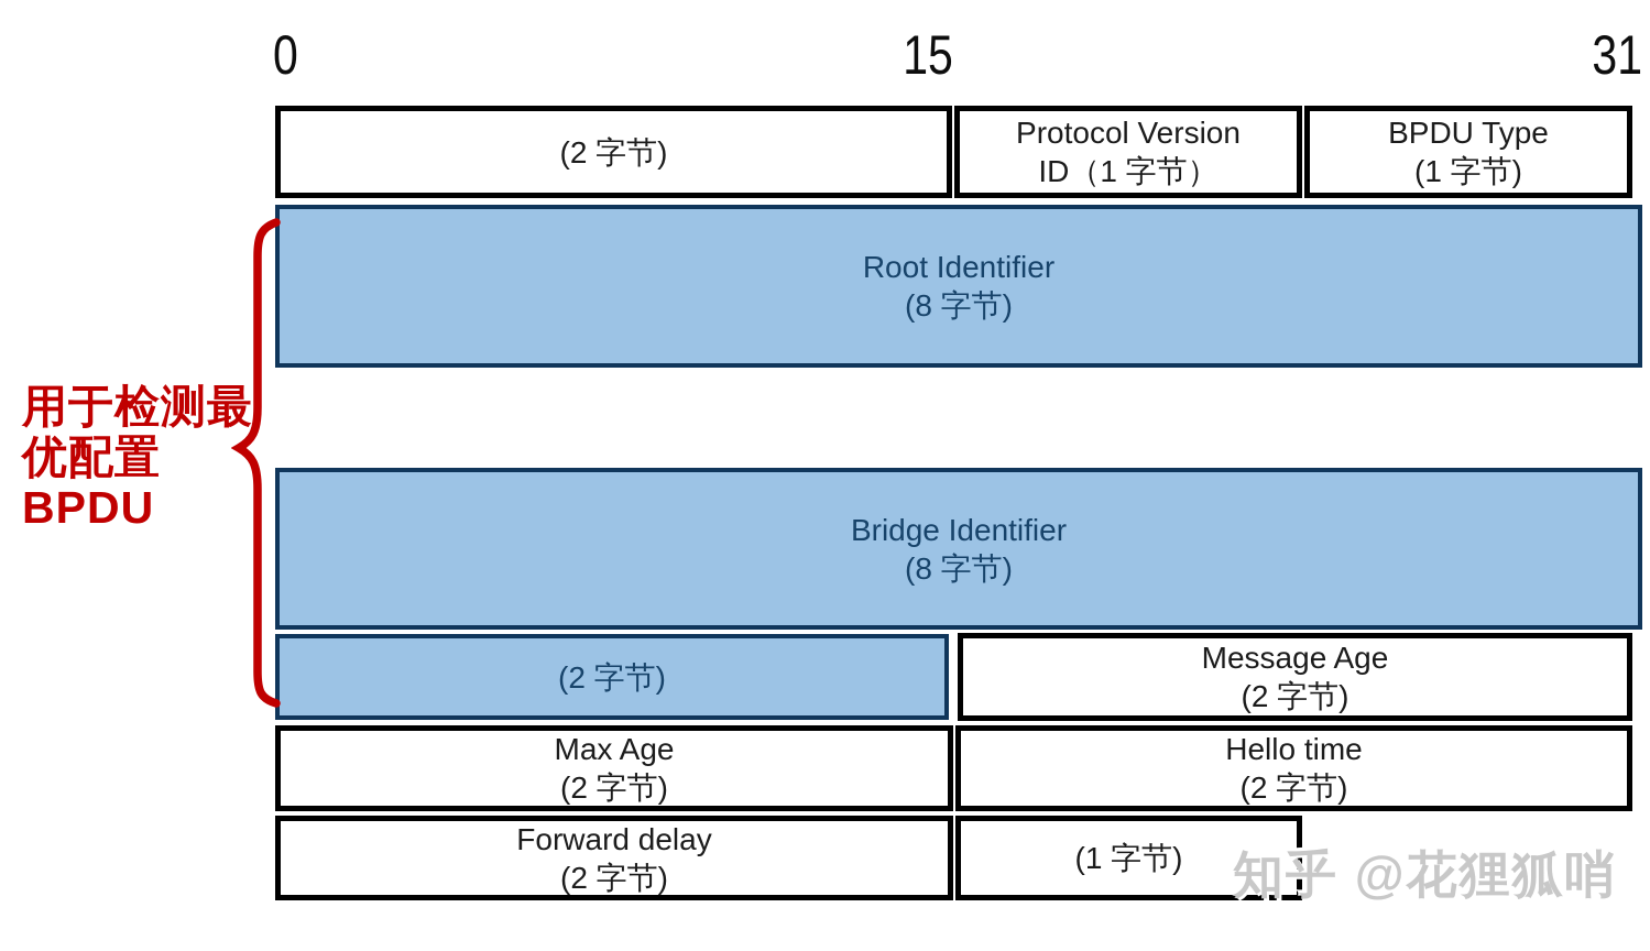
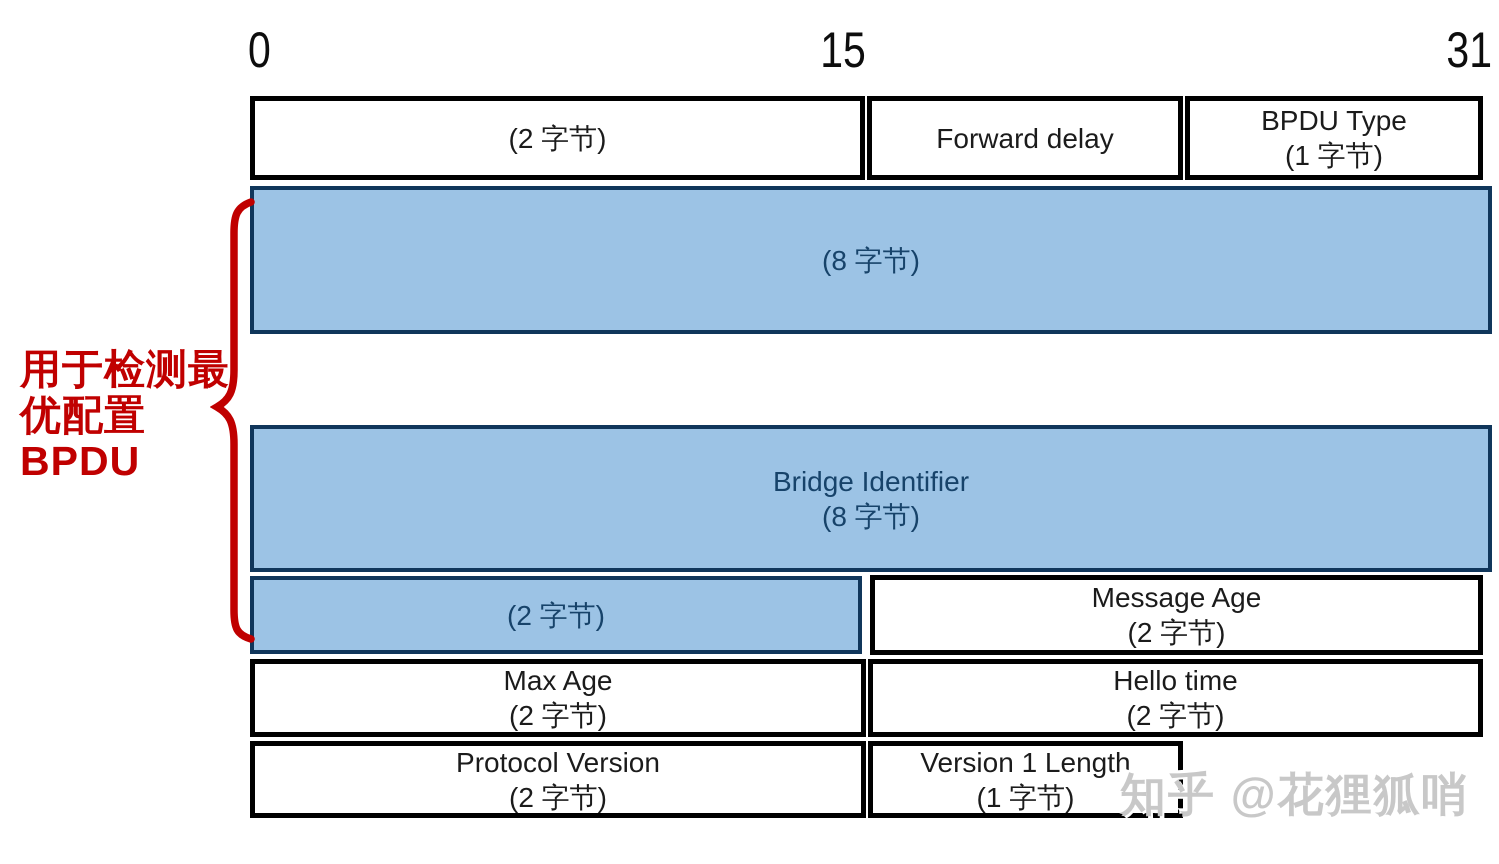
  0
  15
  31
  (2 字节)
- Protocol Version
+ Forward delay
- ID（1 字节）
  BPDU Type
  (1 字节)
- Root Identifier
  (8 字节)
  Bridge Identifier
  (8 字节)
  (2 字节)
  Message Age
  (2 字节)
  Max Age
  (2 字节)
  Hello time
  (2 字节)
- Forward delay
+ Protocol Version
  (2 字节)
+ Version 1 Length
  (1 字节)
  用于检测最
  优配置
  BPDU
  知乎 @花狸狐哨
